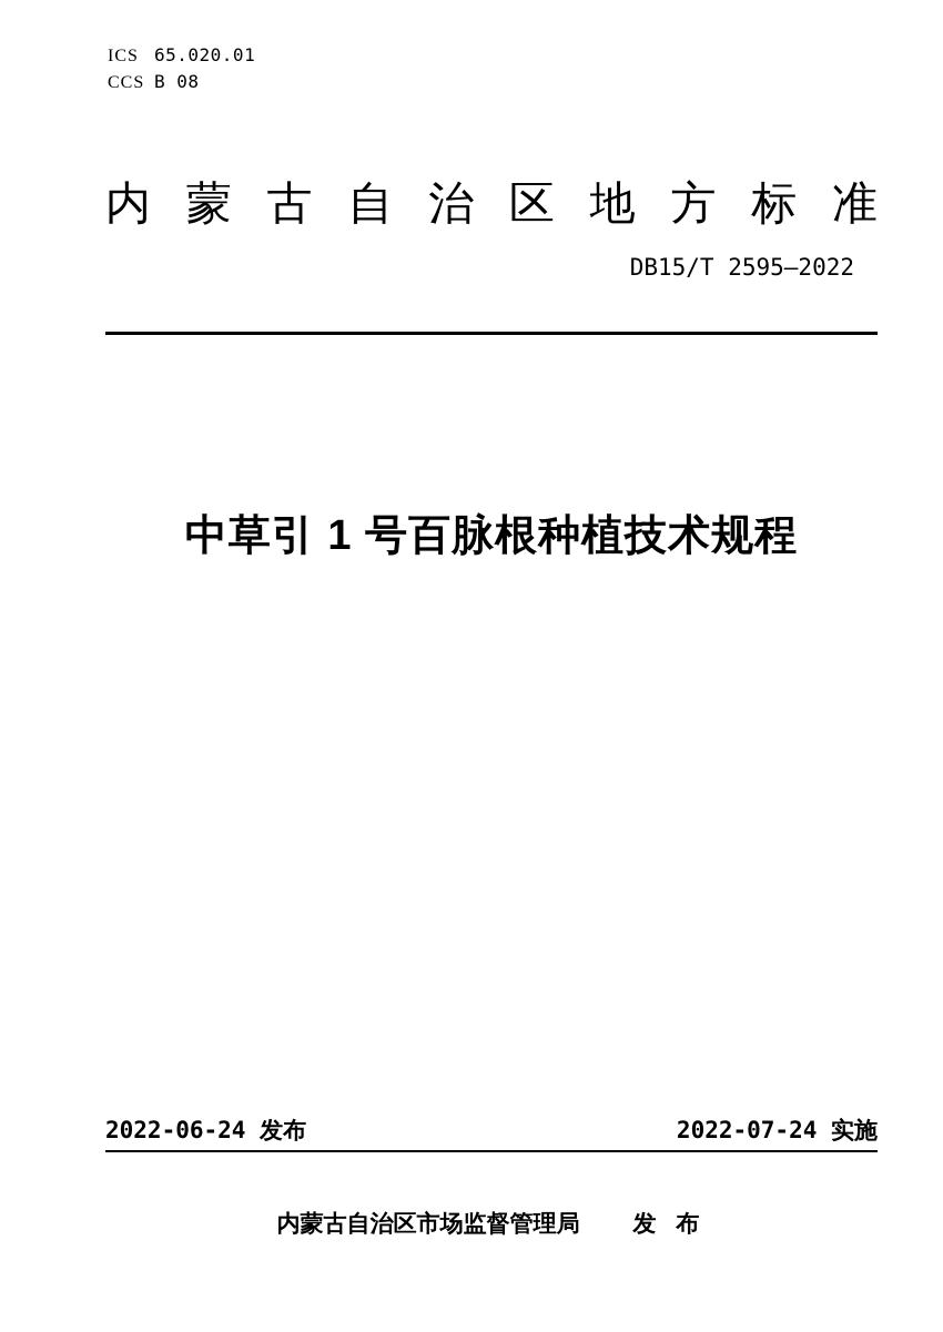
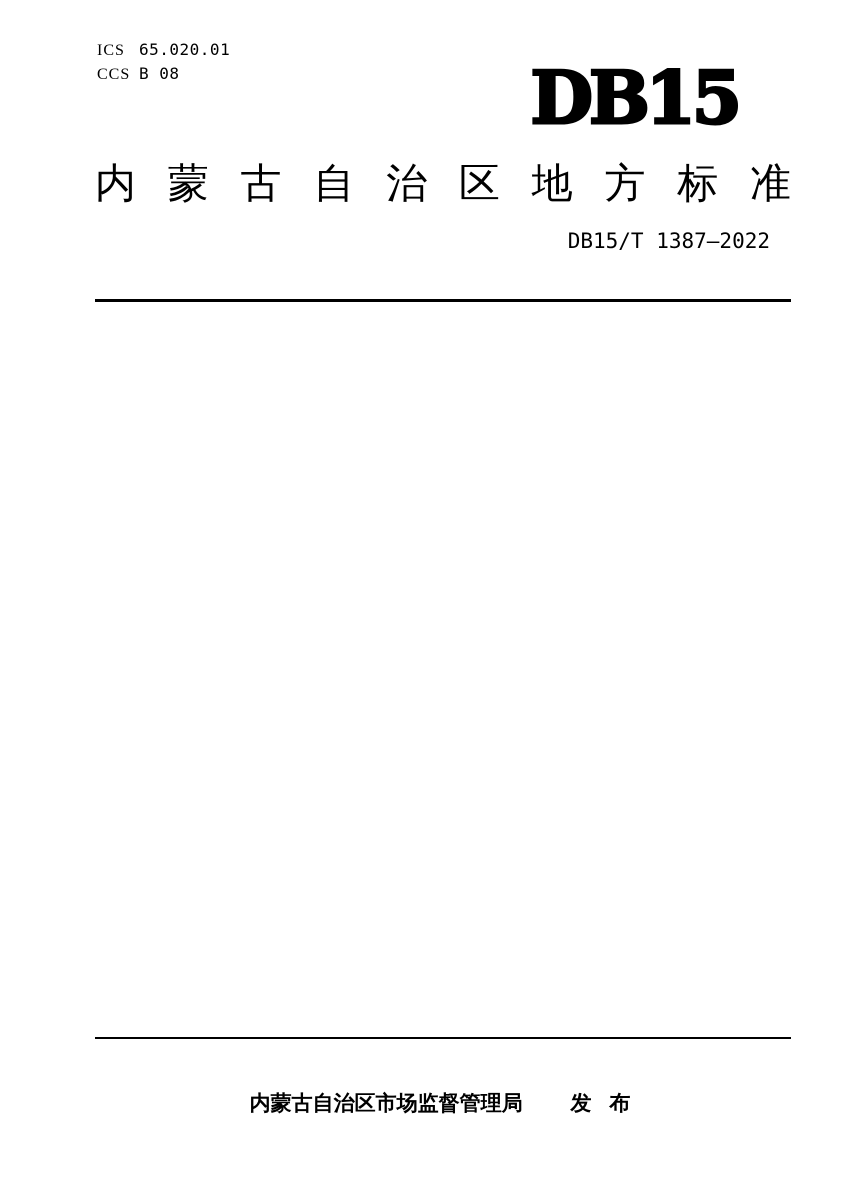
  ICS
  65.020.01
  CCS
  B 08
+ DB15
  内蒙古自治区地方标准
- DB15/T 2595—2022
+ DB15/T 1387—2022
- 中草引 1 号百脉根种植技术规程
- 2022-06-24 发布
- 2022-07-24 实施
  内蒙古自治区市场监督管理局 发 布
